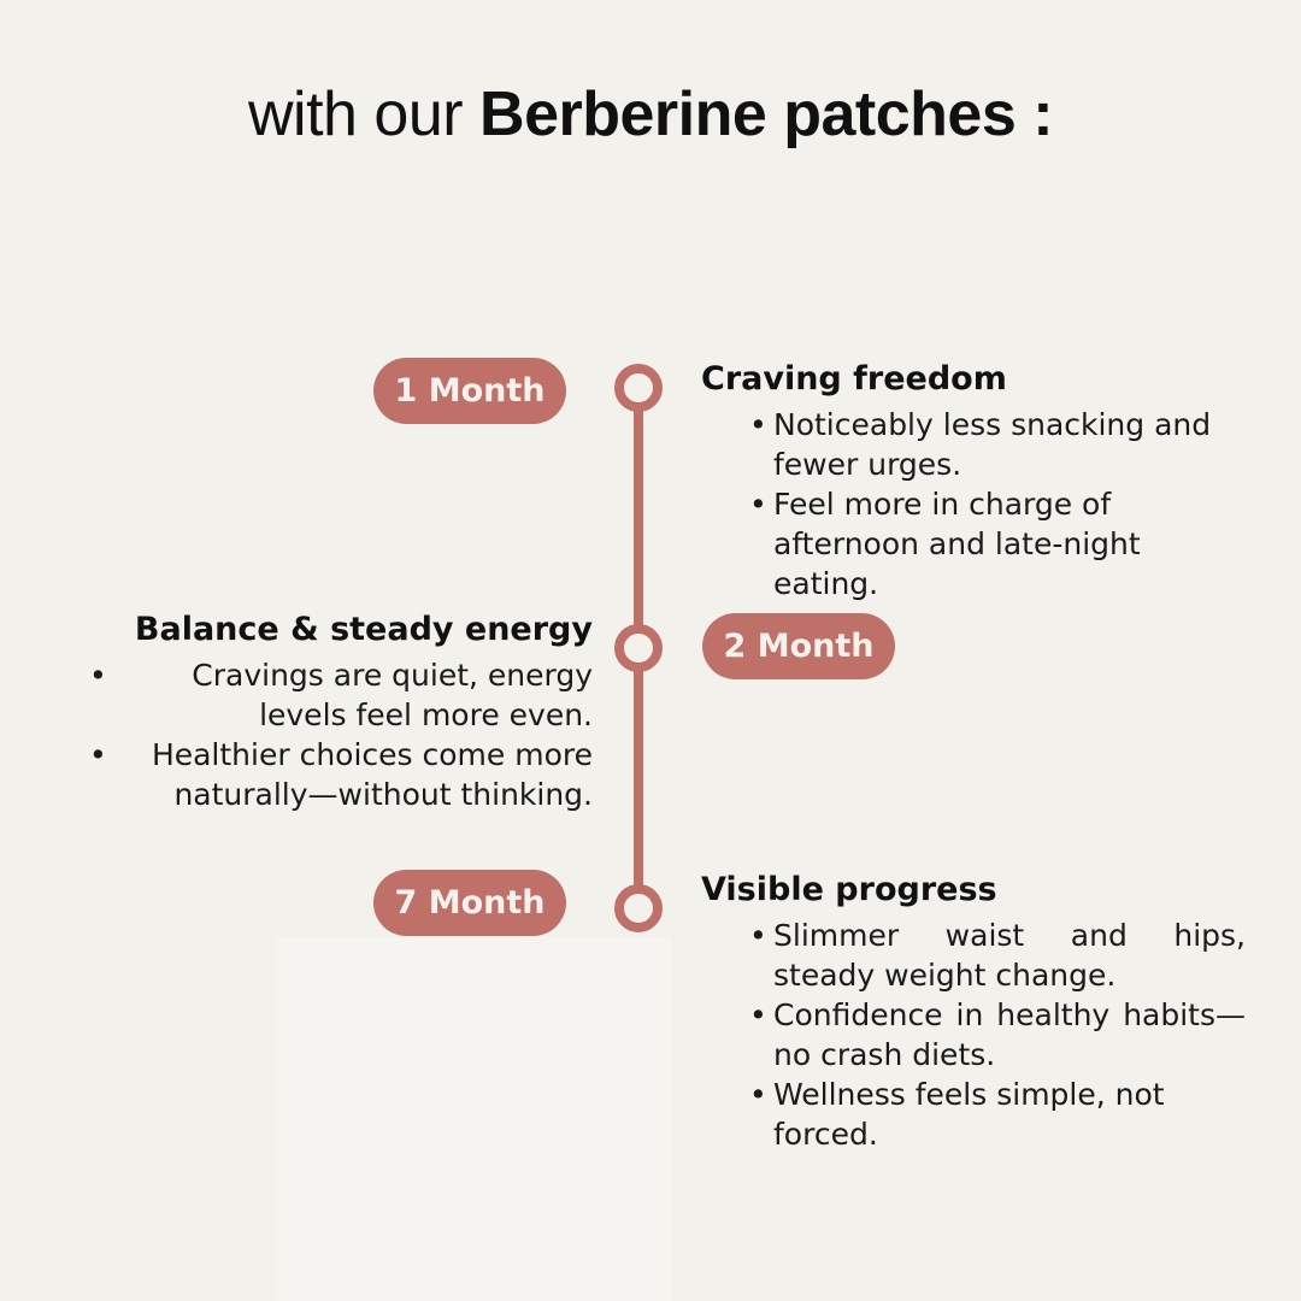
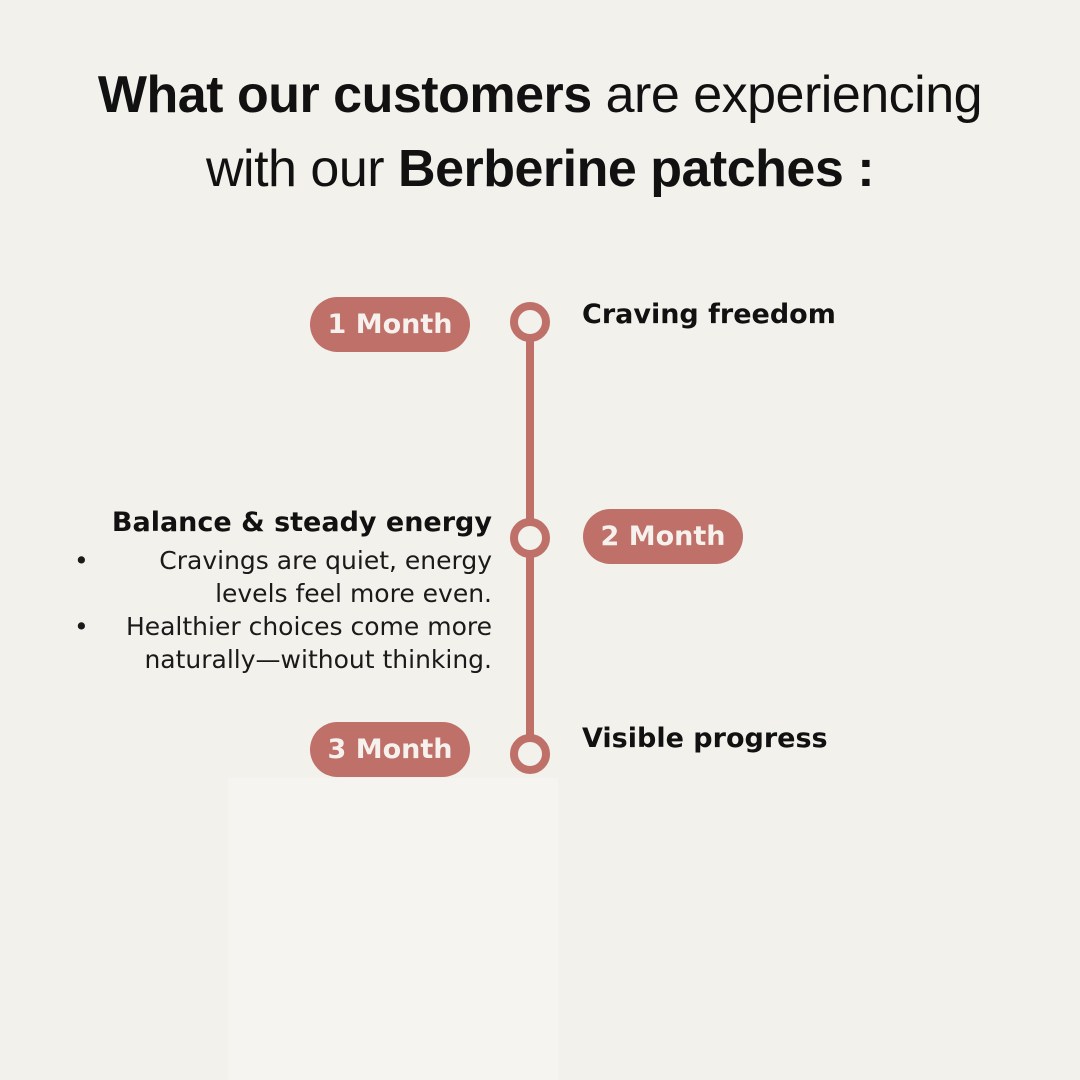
+ What our customers are experiencing
  with our Berberine patches :
  1 Month
  2 Month
- 7 Month
+ 3 Month
  Craving freedom
- Noticeably less snacking and fewer urges.
- Feel more in charge of afternoon and late-night eating.
  Balance & steady energy
  Cravings are quiet, energy levels feel more even.
  Healthier choices come more naturally—without thinking.
  Visible progress
- Slimmer waist and hips, steady weight change.
- Confidence in healthy habits—no crash diets.
- Wellness feels simple, not forced.
